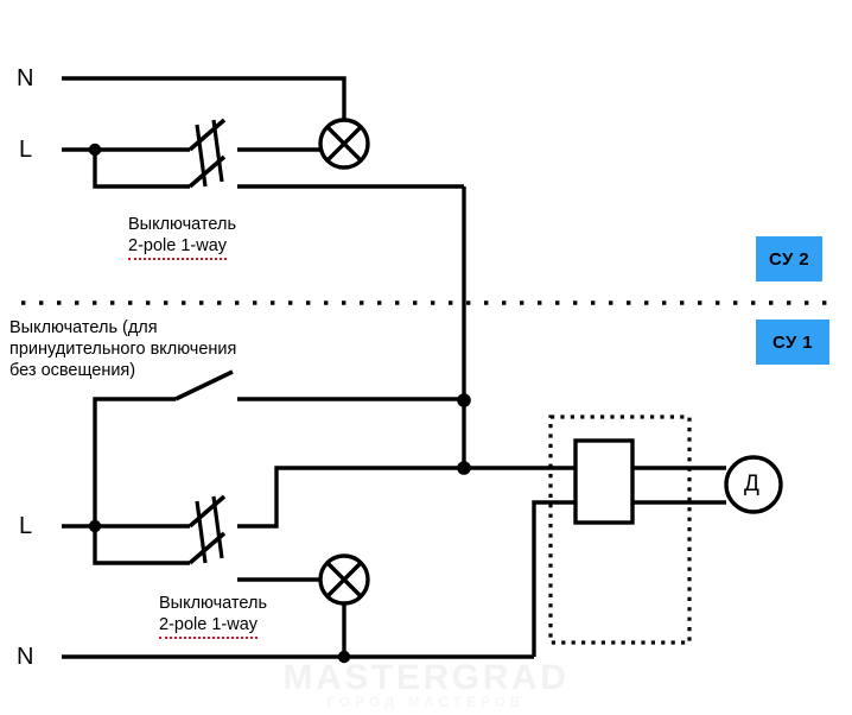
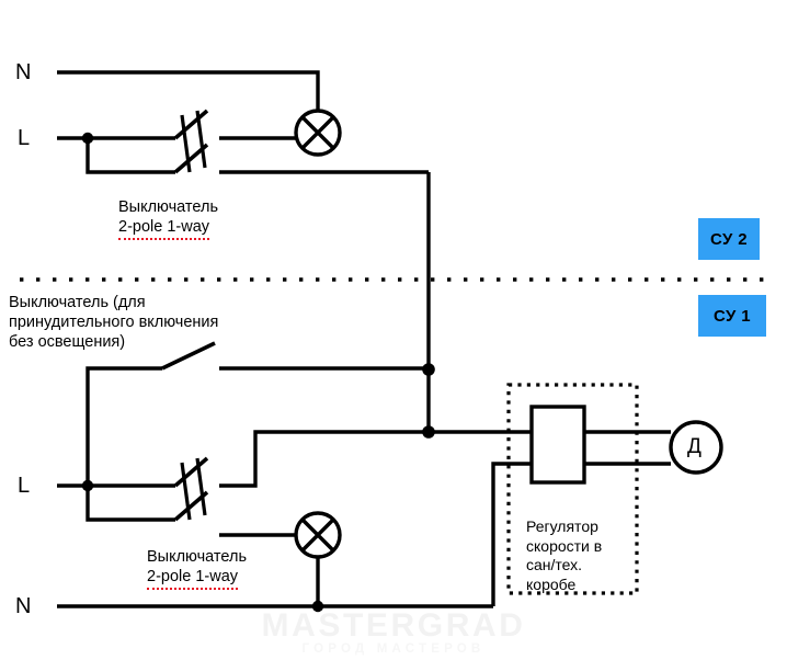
  N
  L
  L
  N
  Выключатель
  2-pole 1-way
  Выключатель (для
  принудительного включения
  без освещения)
  Выключатель
  2-pole 1-way
+ Регулятор
+ скорости в
+ сан/тех.
+ коробе
  Д
  СУ 2
  СУ 1
  MASTERGRAD
